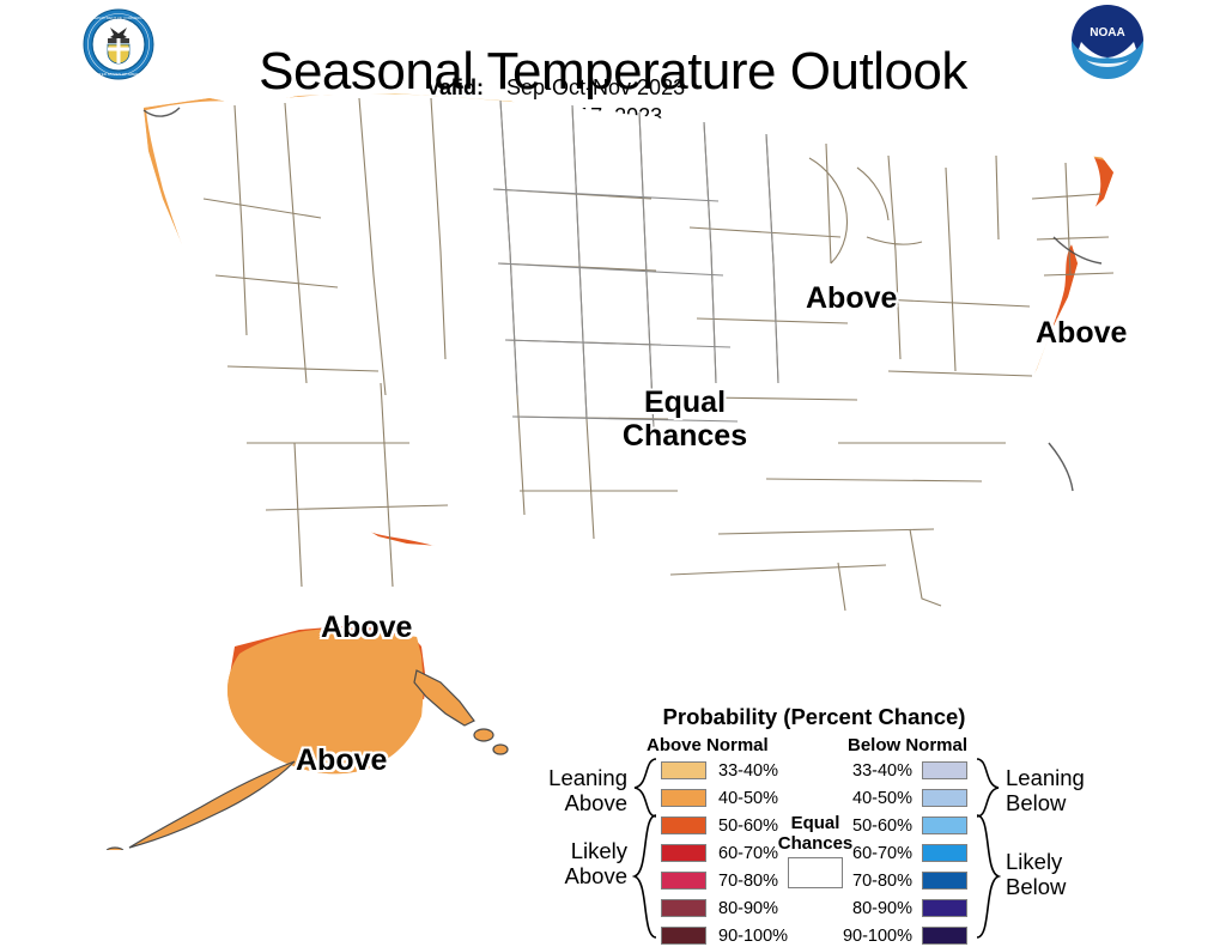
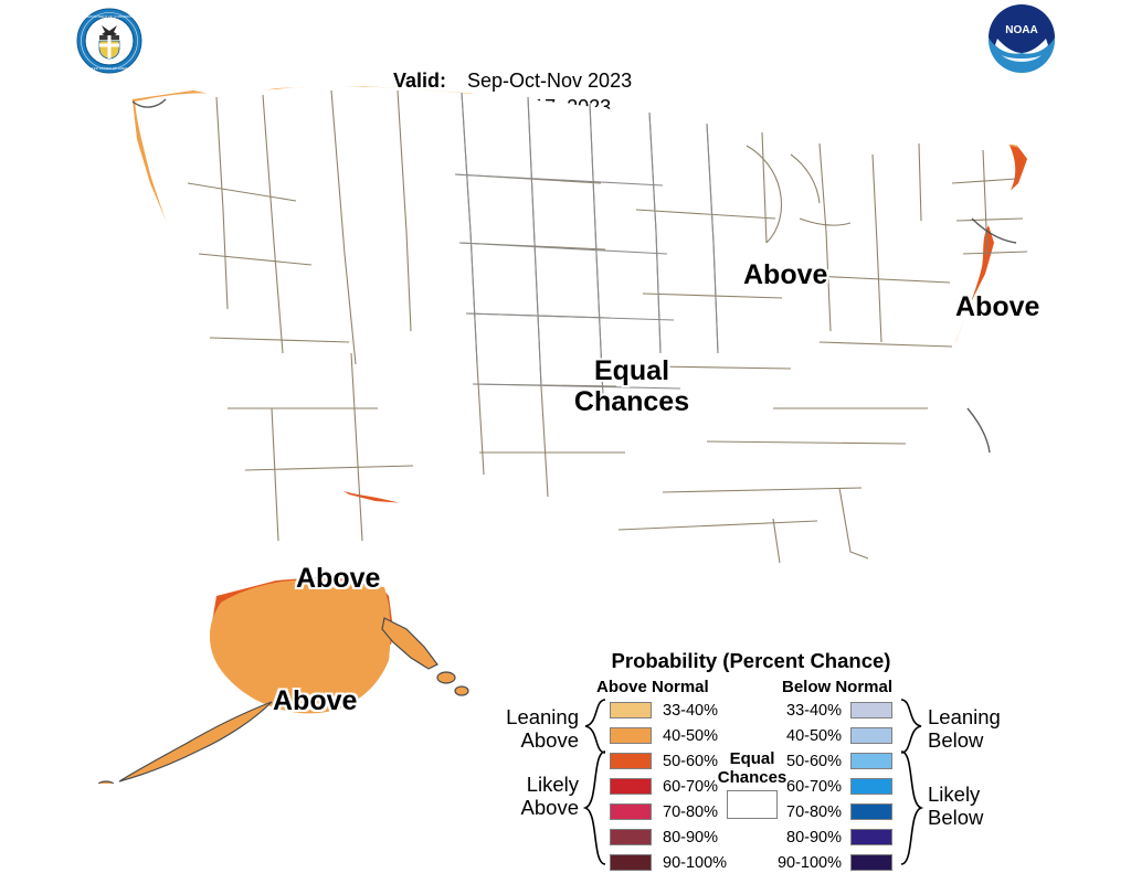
- Seasonal Temperature Outlook
  NOAA
  Valid: Sep-Oct-Nov 2023
  Above
  Above
  Above
  Above
  Equal
  Chances
  Probability (Percent Chance)
  Above Normal
  Below Normal
  33-40%
  40-50%
  50-60%
  60-70%
  70-80%
  80-90%
  90-100%
  33-40%
  40-50%
  50-60%
  60-70%
  70-80%
  80-90%
  90-100%
  Leaning
  Above
  Likely
  Above
  Leaning
  Below
  Likely
  Below
  Equal
  Chances
